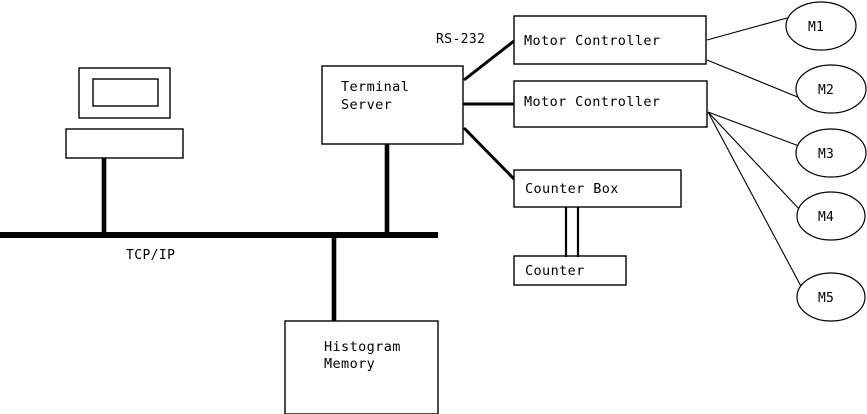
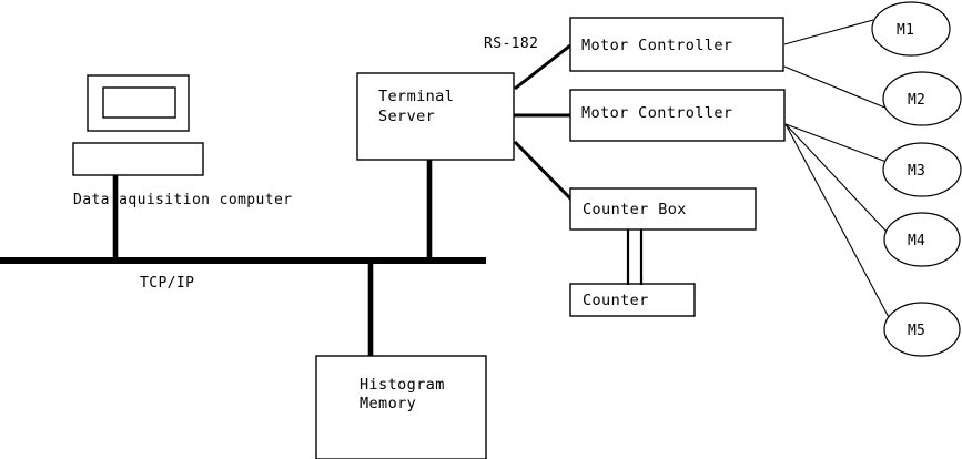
+ Data aquisition computer
  Terminal
  Server
- RS-232
+ RS-182
  Motor Controller
  Motor Controller
  Counter Box
  Counter
  TCP/IP
  Histogram
  Memory
  M1
  M2
  M3
  M4
  M5
